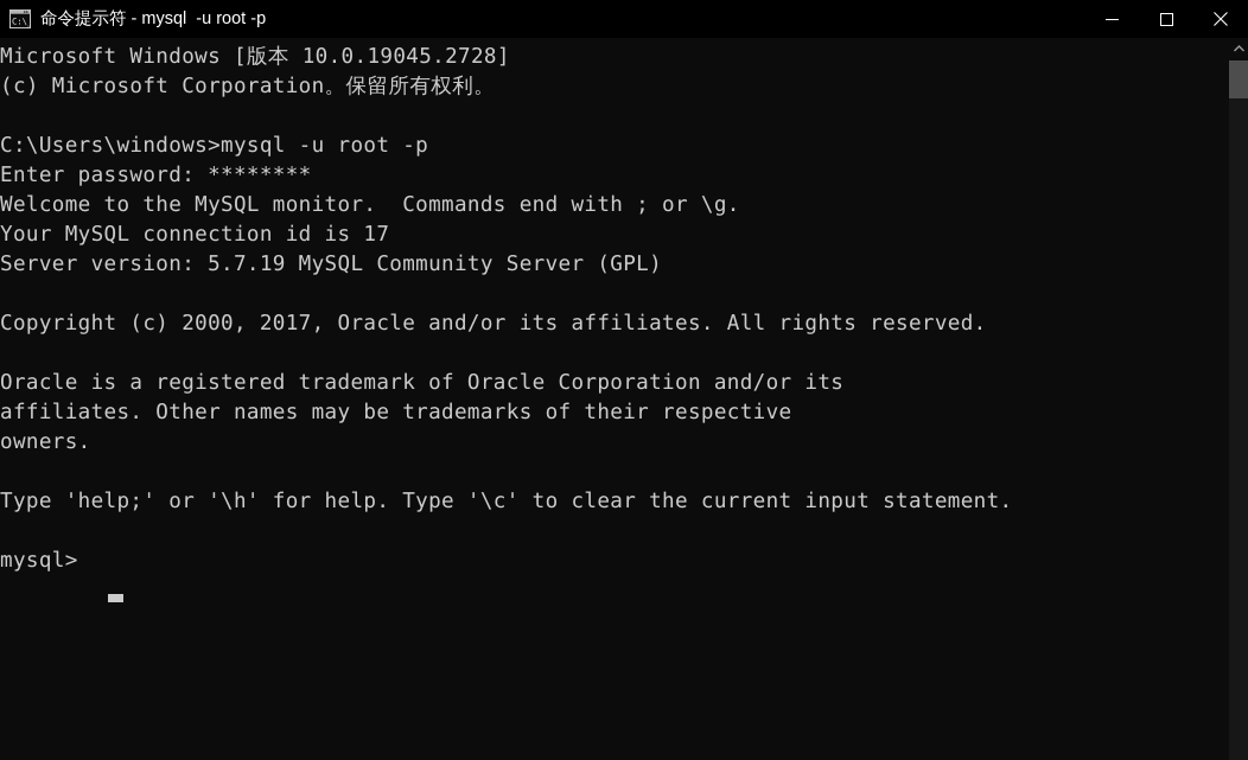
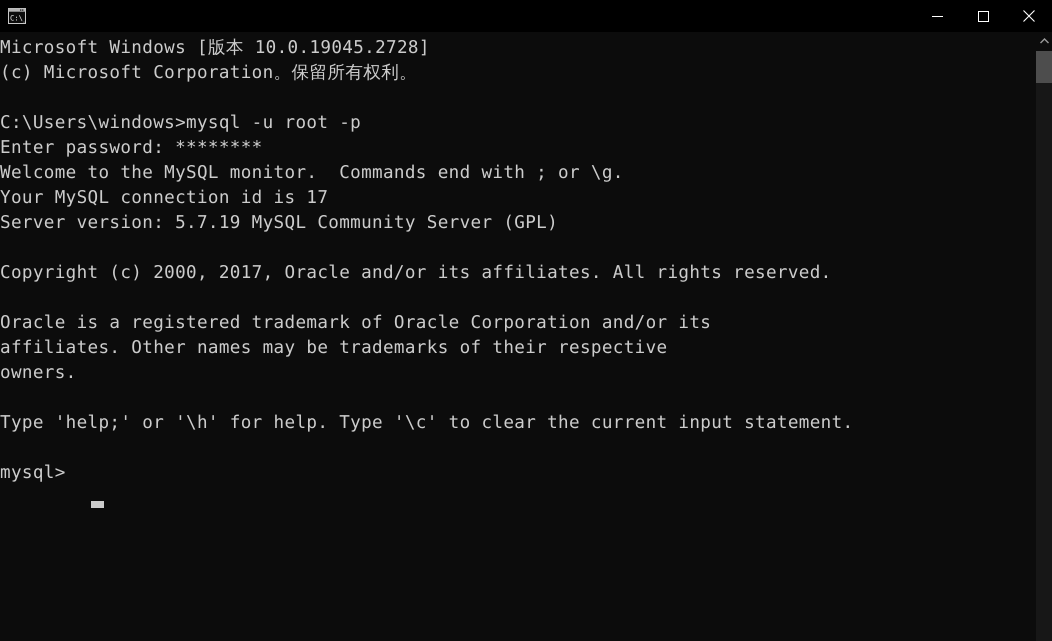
  C:\_
- 命令提示符 - mysql -u root -p
  Microsoft Windows [版本 10.0.19045.2728]
  (c) Microsoft Corporation。保留所有权利。
  C:\Users\windows>mysql -u root -p
  Enter password: ********
  Welcome to the MySQL monitor. Commands end with ; or \g.
  Your MySQL connection id is 17
  Server version: 5.7.19 MySQL Community Server (GPL)
  Copyright (c) 2000, 2017, Oracle and/or its affiliates. All rights reserved.
  Oracle is a registered trademark of Oracle Corporation and/or its
  affiliates. Other names may be trademarks of their respective
  owners.
  Type 'help;' or '\h' for help. Type '\c' to clear the current input statement.
  mysql>
